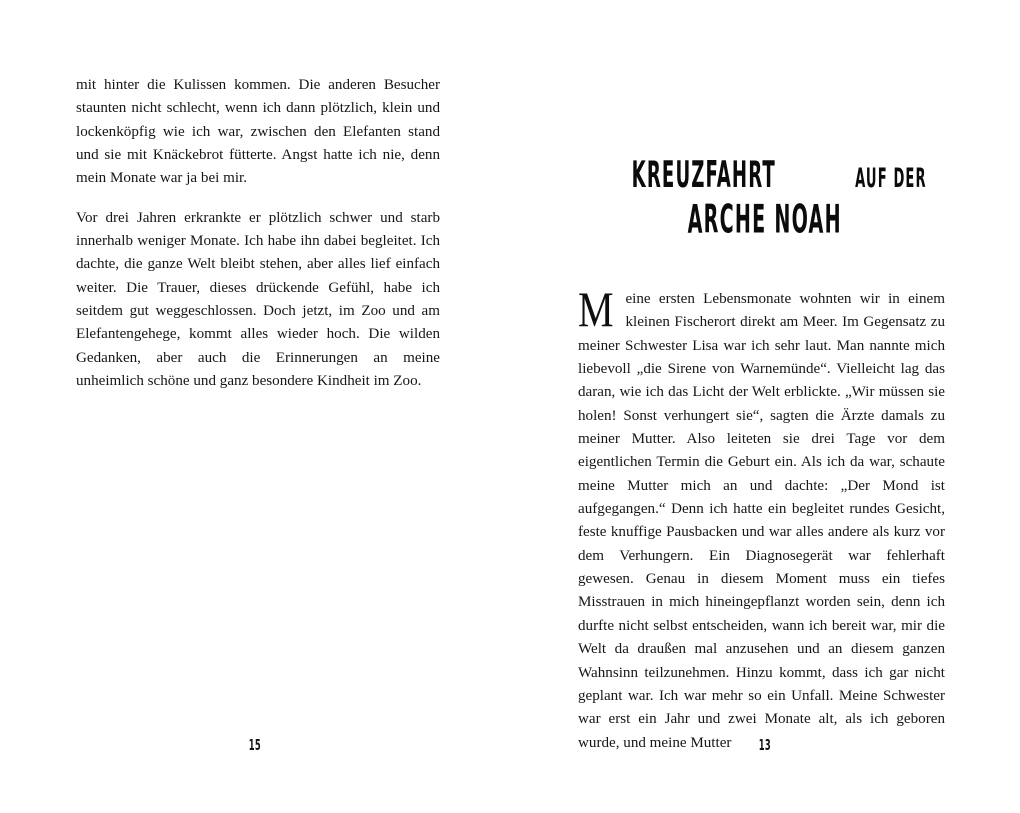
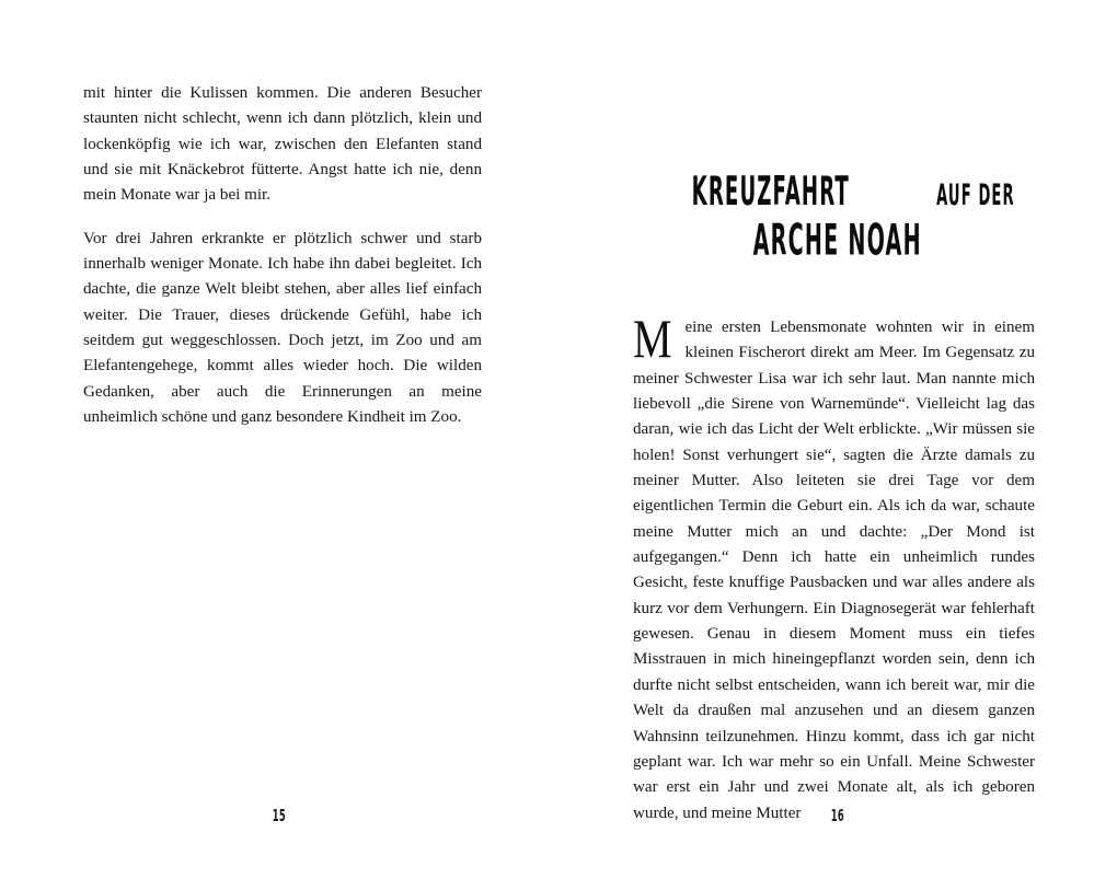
  mit hinter die Kulissen kommen. Die anderen Besucher staunten nicht schlecht, wenn ich dann plötzlich, klein und lockenköpfig wie ich war, zwischen den Elefanten stand und sie mit Knäckebrot fütterte. Angst hatte ich nie, denn mein Monate war ja bei mir.
  Vor drei Jahren erkrankte er plötzlich schwer und starb innerhalb weniger Monate. Ich habe ihn dabei begleitet. Ich dachte, die ganze Welt bleibt stehen, aber alles lief einfach weiter. Die Trauer, dieses drückende Gefühl, habe ich seitdem gut weggeschlossen. Doch jetzt, im Zoo und am Elefantengehege, kommt alles wieder hoch. Die wilden Gedanken, aber auch die Erinnerungen an meine unheimlich schöne und ganz besondere Kindheit im Zoo.
  15
  KREUZFAHRT AUF DER
  ARCHE NOAH
  M
- eine ersten Lebensmonate wohnten wir in einem kleinen Fischerort direkt am Meer. Im Gegensatz zu meiner Schwester Lisa war ich sehr laut. Man nannte mich liebevoll „die Sirene von Warnemünde“. Vielleicht lag das daran, wie ich das Licht der Welt erblickte. „Wir müssen sie holen! Sonst verhungert sie“, sagten die Ärzte damals zu meiner Mutter. Also leiteten sie drei Tage vor dem eigentlichen Termin die Geburt ein. Als ich da war, schaute meine Mutter mich an und dachte: „Der Mond ist aufgegangen.“ Denn ich hatte ein begleitet rundes Gesicht, feste knuffige Pausbacken und war alles andere als kurz vor dem Verhungern. Ein Diagnosegerät war fehlerhaft gewesen. Genau in diesem Moment muss ein tiefes Misstrauen in mich hineingepflanzt worden sein, denn ich durfte nicht selbst entscheiden, wann ich bereit war, mir die Welt da draußen mal anzusehen und an diesem ganzen Wahnsinn teilzunehmen. Hinzu kommt, dass ich gar nicht geplant war. Ich war mehr so ein Unfall. Meine Schwester war erst ein Jahr und zwei Monate alt, als ich geboren wurde, und meine Mutter
+ eine ersten Lebensmonate wohnten wir in einem kleinen Fischerort direkt am Meer. Im Gegensatz zu meiner Schwester Lisa war ich sehr laut. Man nannte mich liebevoll „die Sirene von Warnemünde“. Vielleicht lag das daran, wie ich das Licht der Welt erblickte. „Wir müssen sie holen! Sonst verhungert sie“, sagten die Ärzte damals zu meiner Mutter. Also leiteten sie drei Tage vor dem eigentlichen Termin die Geburt ein. Als ich da war, schaute meine Mutter mich an und dachte: „Der Mond ist aufgegangen.“ Denn ich hatte ein unheimlich rundes Gesicht, feste knuffige Pausbacken und war alles andere als kurz vor dem Verhungern. Ein Diagnosegerät war fehlerhaft gewesen. Genau in diesem Moment muss ein tiefes Misstrauen in mich hineingepflanzt worden sein, denn ich durfte nicht selbst entscheiden, wann ich bereit war, mir die Welt da draußen mal anzusehen und an diesem ganzen Wahnsinn teilzunehmen. Hinzu kommt, dass ich gar nicht geplant war. Ich war mehr so ein Unfall. Meine Schwester war erst ein Jahr und zwei Monate alt, als ich geboren wurde, und meine Mutter
- 13
+ 16
